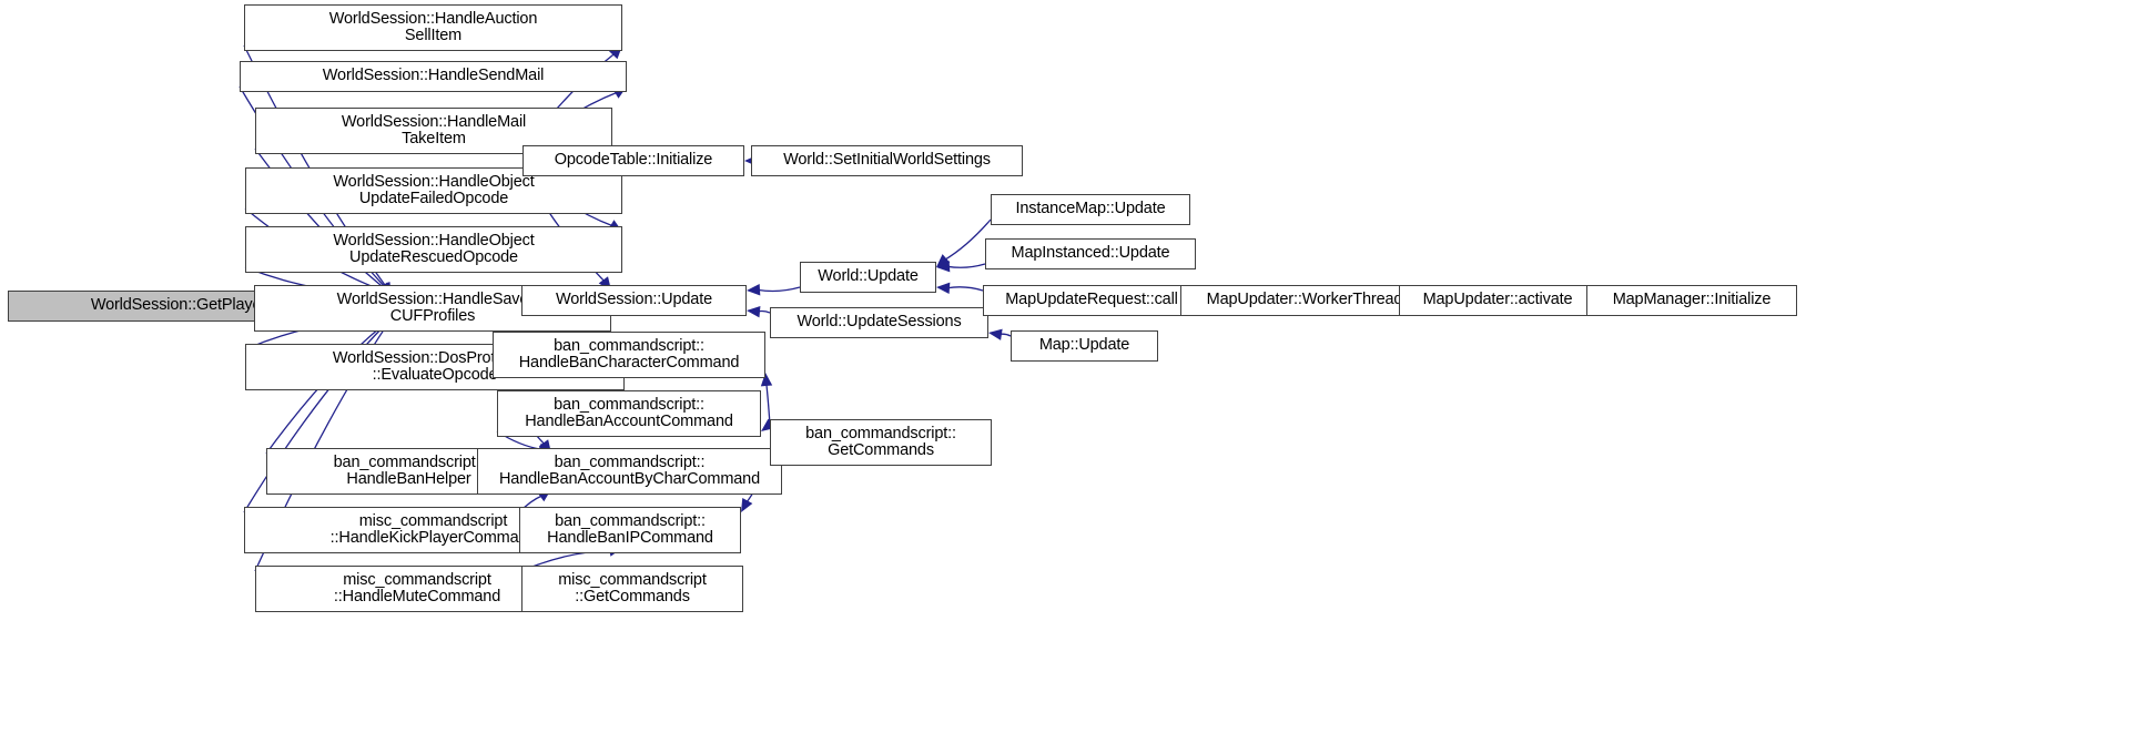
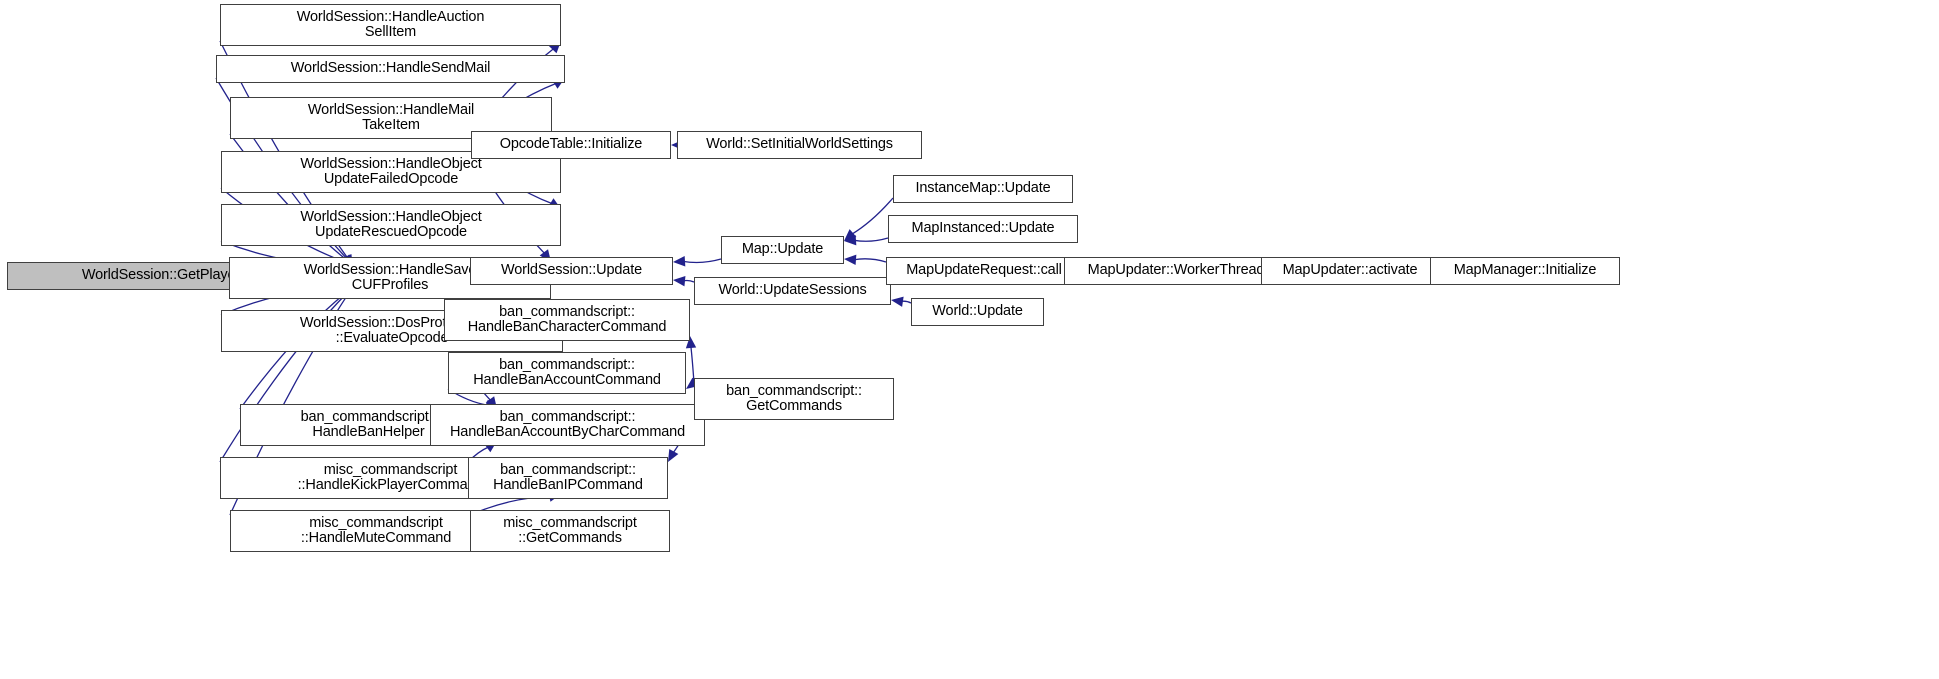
  WorldSession::GetPlay
  WorldSession::HandleAuction
  SellItem
  WorldSession::HandleSendMail
  WorldSession::HandleMail
  TakeItem
  WorldSession::HandleObject
  UpdateFailedOpcode
  WorldSession::HandleObject
  UpdateRescuedOpcode
  WorldSession::HandleSav
  CUFProfiles
  WorldSession::DosPro
  ::EvaluateOpcod
  ban_commandscript
  HandleBanHelper
  misc_commandscript
  ::HandleKickPlayerComma
  misc_commandscript
  ::HandleMuteCommand
  OpcodeTable::Initialize
  WorldSession::Update
  ban_commandscript::
  HandleBanCharacterCommand
  ban_commandscript::
  HandleBanAccountCommand
  ban_commandscript::
  HandleBanAccountByCharCommand
  ban_commandscript::
  HandleBanIPCommand
  misc_commandscript
  ::GetCommands
  World::SetInitialWorldSettings
  ban_commandscript::
  GetCommands
- World::Update
+ Map::Update
  World::UpdateSessions
  InstanceMap::Update
  MapInstanced::Update
  MapUpdateRequest::call
- Map::Update
+ World::Update
  MapUpdater::WorkerThrea
  MapUpdater::activate
  MapManager::Initialize
